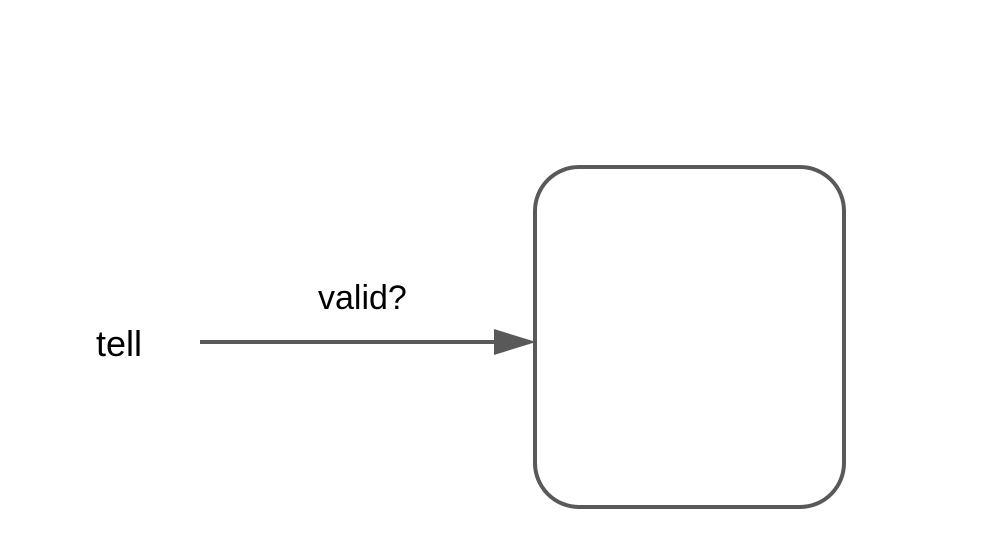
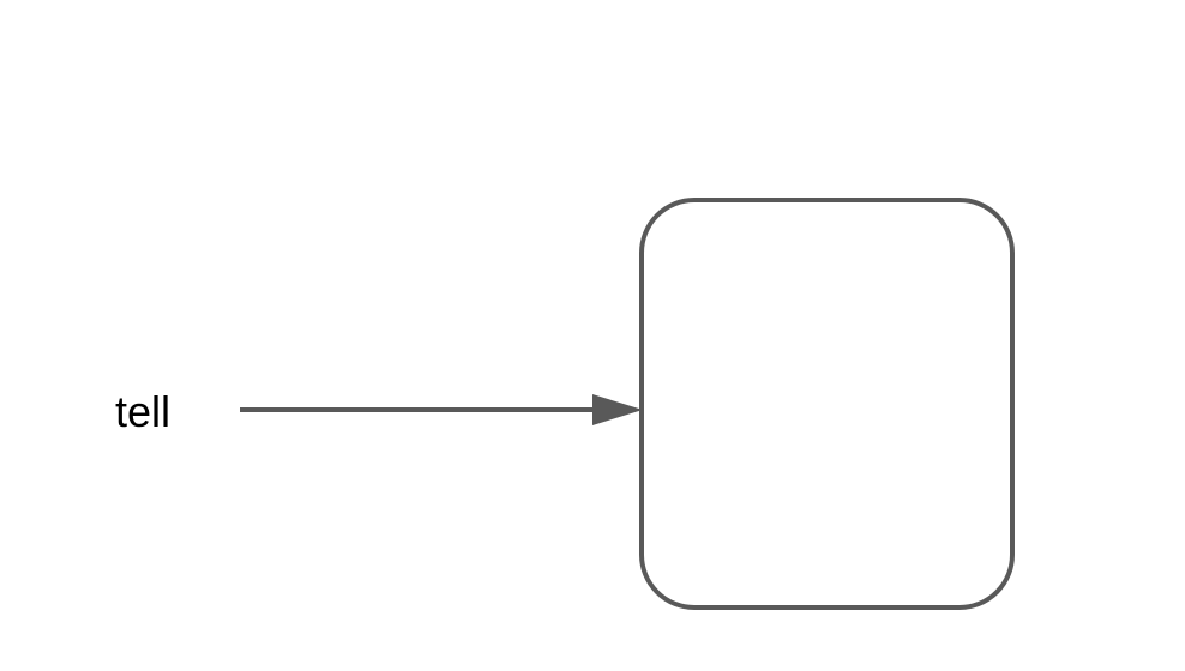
  tell
- valid?
